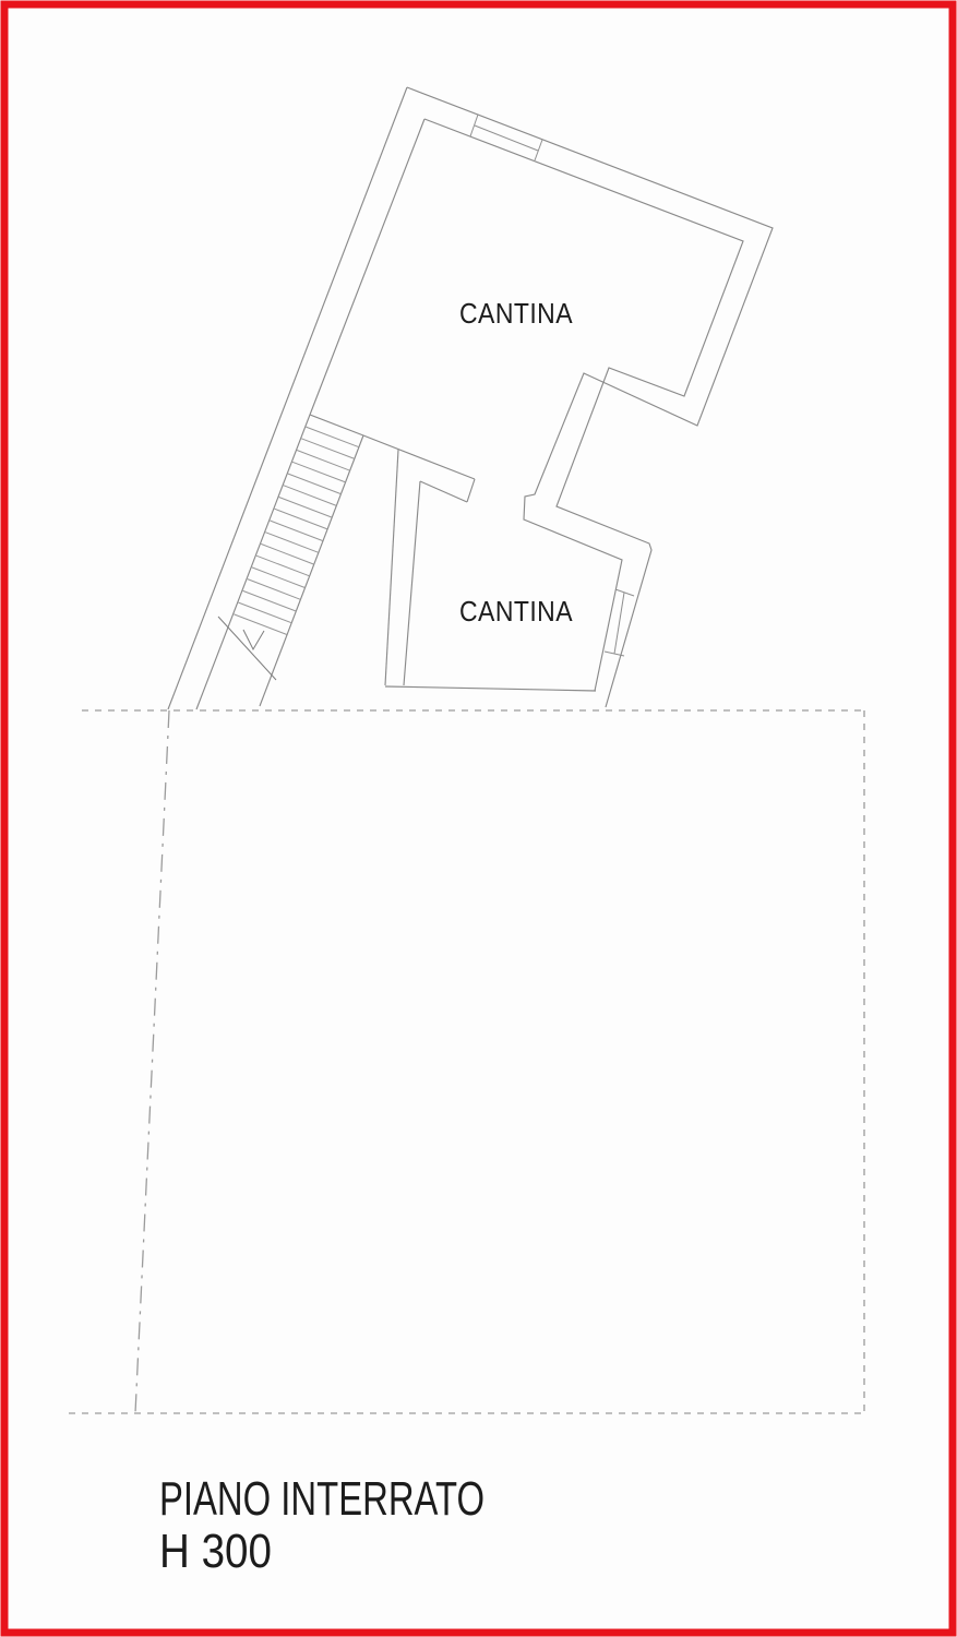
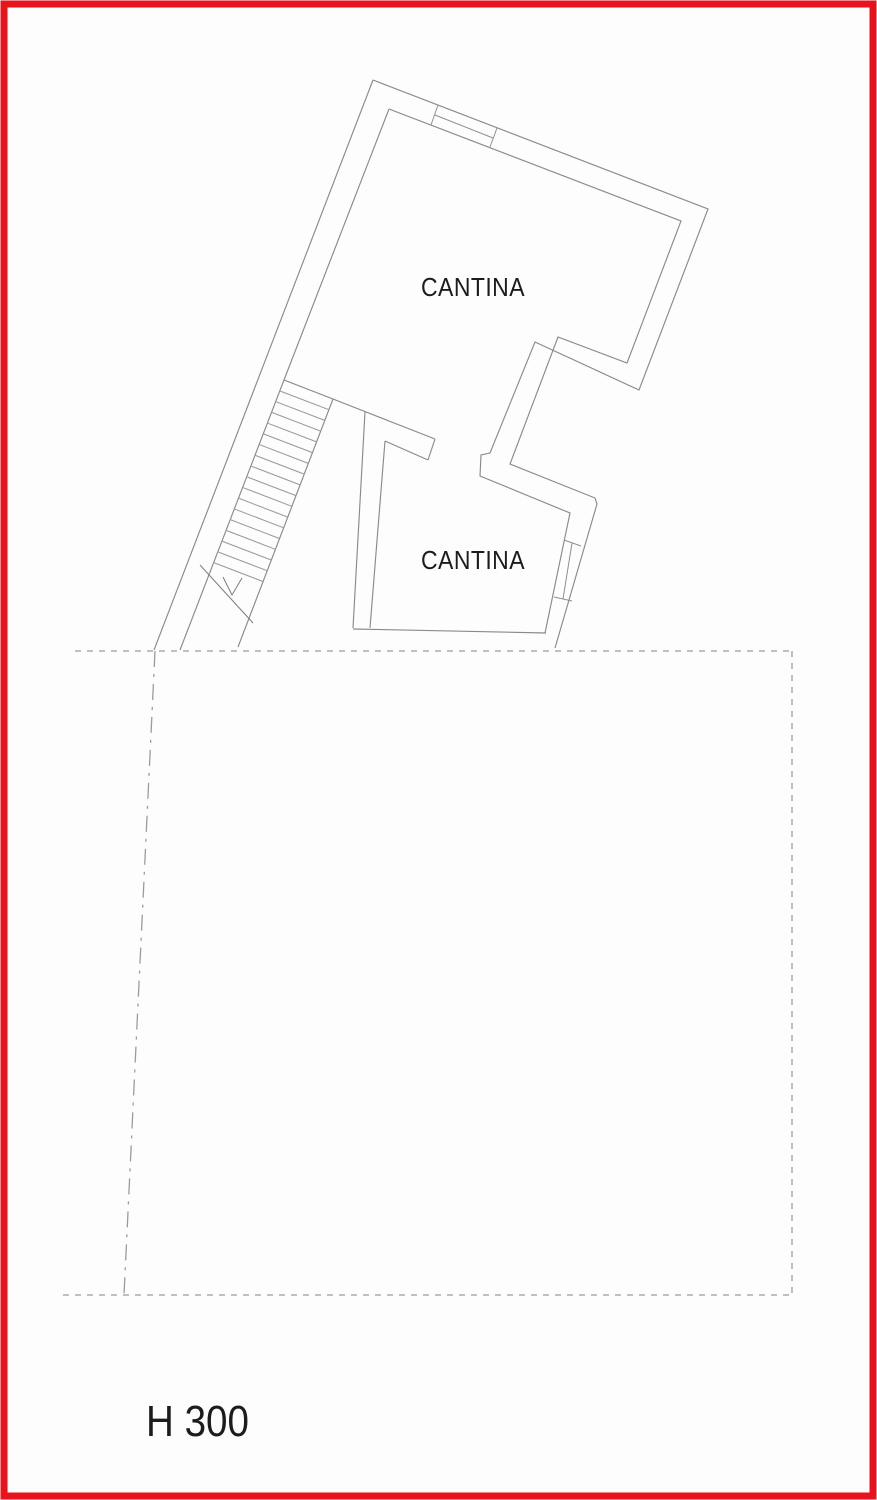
  CANTINA
  CANTINA
- PIANO INTERRATO
  H 300
